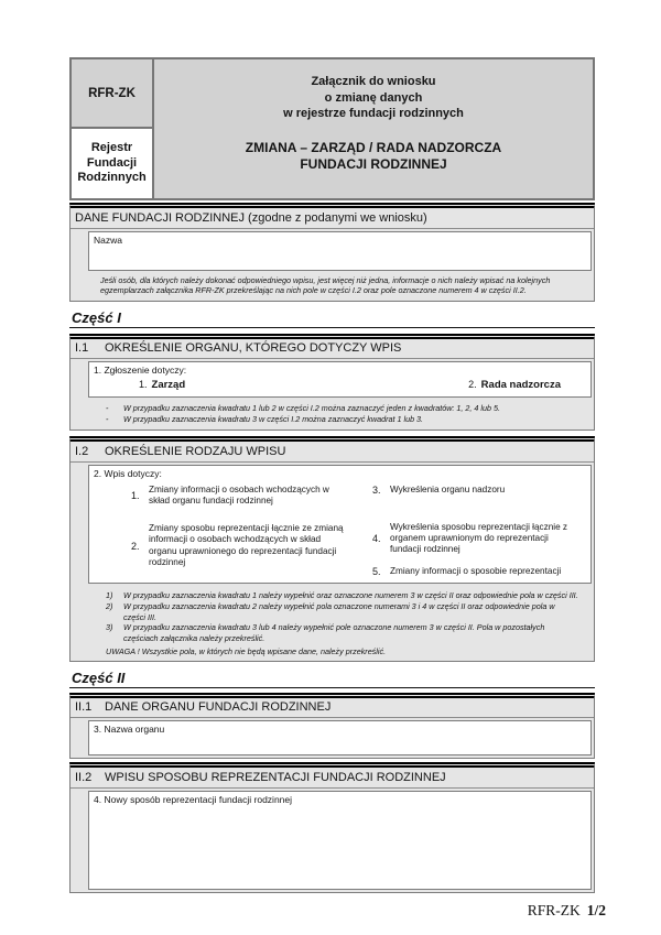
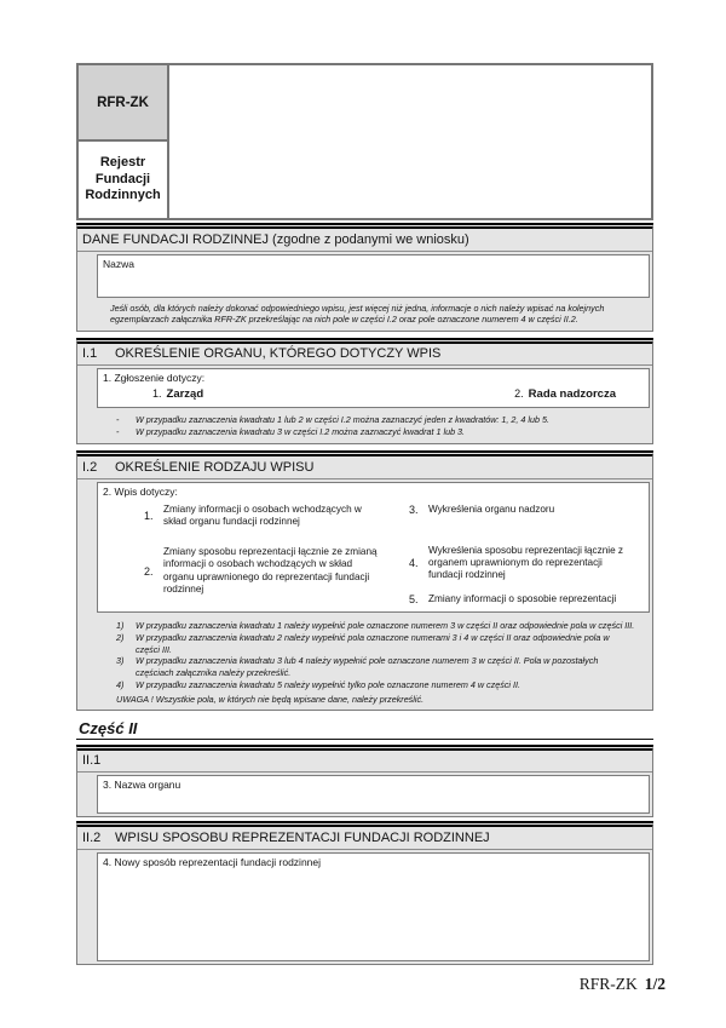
  RFR-ZK
  Rejestr
  Fundacji
  Rodzinnych
- Załącznik do wniosku
- o zmianę danych
- w rejestrze fundacji rodzinnych
- ZMIANA – ZARZĄD / RADA NADZORCZA
- FUNDACJI RODZINNEJ
  DANE FUNDACJI RODZINNEJ (zgodne z podanymi we wniosku)
  Nazwa
  Jeśli osób, dla których należy dokonać odpowiedniego wpisu, jest więcej niż jedna, informacje o nich należy wpisać na kolejnych egzemplarzach załącznika RFR-ZK przekreślając na nich pole w części I.2 oraz pole oznaczone numerem 4 w części II.2.
- Część I
  I.1
  OKREŚLENIE ORGANU, KTÓREGO DOTYCZY WPIS
  1. Zgłoszenie dotyczy:
  1. Zarząd
  2. Rada nadzorcza
  -
  W przypadku zaznaczenia kwadratu 1 lub 2 w części I.2 można zaznaczyć jeden z kwadratów: 1, 2, 4 lub 5.
  -
  W przypadku zaznaczenia kwadratu 3 w części I.2 można zaznaczyć kwadrat 1 lub 3.
  I.2
  OKREŚLENIE RODZAJU WPISU
  2. Wpis dotyczy:
  1.
  Zmiany informacji o osobach wchodzących w skład organu fundacji rodzinnej
  2.
  Zmiany sposobu reprezentacji łącznie ze zmianą informacji o osobach wchodzących w skład organu uprawnionego do reprezentacji fundacji rodzinnej
  3.
  Wykreślenia organu nadzoru
  4.
  Wykreślenia sposobu reprezentacji łącznie z organem uprawnionym do reprezentacji fundacji rodzinnej
  5.
  Zmiany informacji o sposobie reprezentacji
  1)
- W przypadku zaznaczenia kwadratu 1 należy wypełnić oraz oznaczone numerem 3 w części II oraz odpowiednie pola w części III.
+ W przypadku zaznaczenia kwadratu 1 należy wypełnić pole oznaczone numerem 3 w części II oraz odpowiednie pola w części III.
  2)
  W przypadku zaznaczenia kwadratu 2 należy wypełnić pola oznaczone numerami 3 i 4 w części II oraz odpowiednie pola w części III.
  3)
  W przypadku zaznaczenia kwadratu 3 lub 4 należy wypełnić pole oznaczone numerem 3 w części II. Pola w pozostałych częściach załącznika należy przekreślić.
+ 4)
+ W przypadku zaznaczenia kwadratu 5 należy wypełnić tylko pole oznaczone numerem 4 w części II.
  UWAGA ! Wszystkie pola, w których nie będą wpisane dane, należy przekreślić.
  Część II
  II.1
- DANE ORGANU FUNDACJI RODZINNEJ
  3. Nazwa organu
  II.2
  WPISU SPOSOBU REPREZENTACJI FUNDACJI RODZINNEJ
  4. Nowy sposób reprezentacji fundacji rodzinnej
  RFR-ZK 1/2
